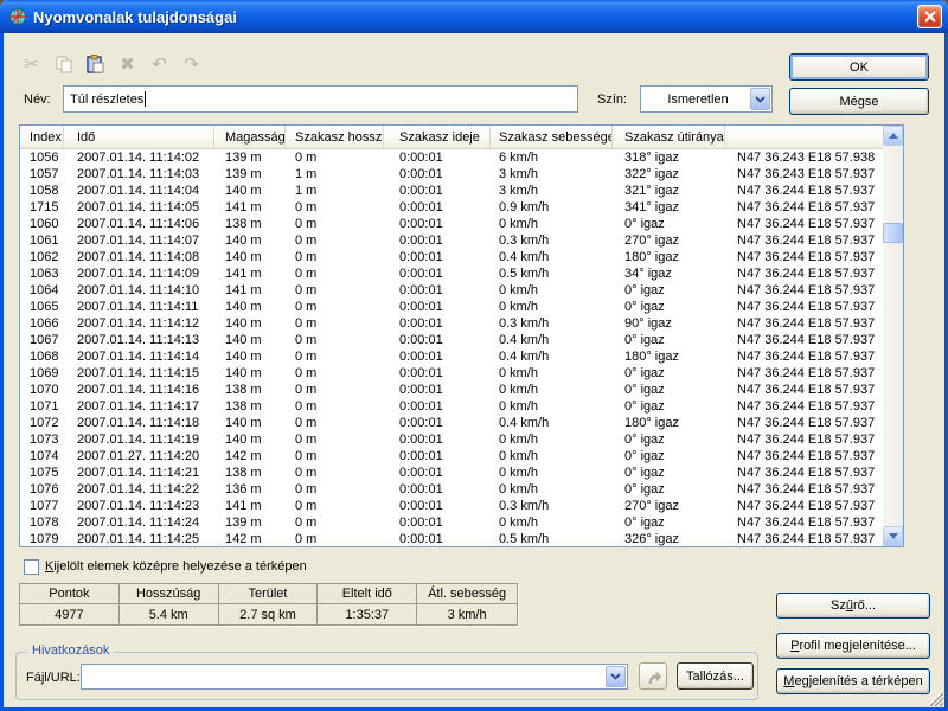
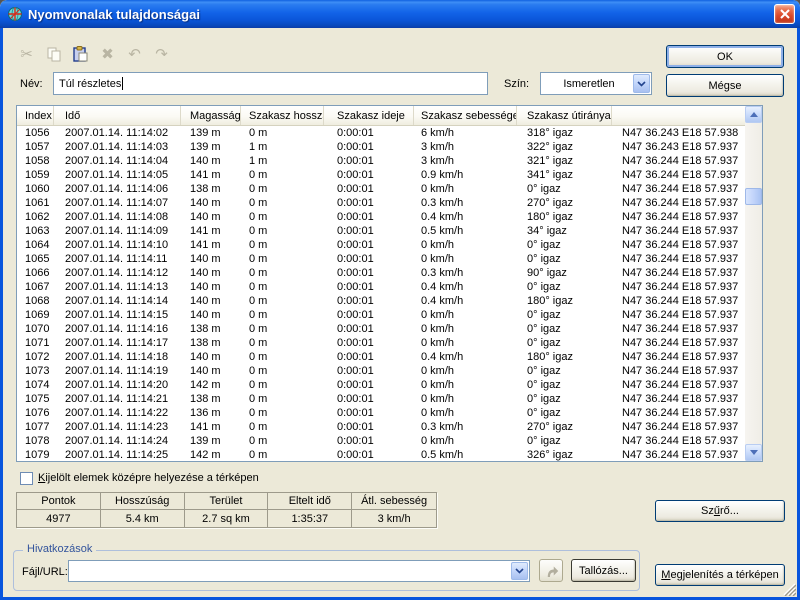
  Nyomvonalak tulajdonságai
  ✂
  ✖
  ↶
  ↷
  Név:
  Túl részletes
  Szín:
  Ismeretlen
  OK
  Mégse
  Index
  Idő
  Magasság
  Szakasz hossz
  Szakasz ideje
  Szakasz sebessége
  Szakasz útiránya
  1056
  2007.01.14. 11:14:02
  139 m
  0 m
  0:00:01
  6 km/h
  318° igaz
  N47 36.243 E18 57.938
  1057
  2007.01.14. 11:14:03
  139 m
  1 m
  0:00:01
  3 km/h
  322° igaz
  N47 36.243 E18 57.937
  1058
  2007.01.14. 11:14:04
  140 m
  1 m
  0:00:01
  3 km/h
  321° igaz
  N47 36.244 E18 57.937
- 1715
+ 1059
  2007.01.14. 11:14:05
  141 m
  0 m
  0:00:01
  0.9 km/h
  341° igaz
  N47 36.244 E18 57.937
  1060
  2007.01.14. 11:14:06
  138 m
  0 m
  0:00:01
  0 km/h
  0° igaz
  N47 36.244 E18 57.937
  1061
  2007.01.14. 11:14:07
  140 m
  0 m
  0:00:01
  0.3 km/h
  270° igaz
  N47 36.244 E18 57.937
  1062
  2007.01.14. 11:14:08
  140 m
  0 m
  0:00:01
  0.4 km/h
  180° igaz
  N47 36.244 E18 57.937
  1063
  2007.01.14. 11:14:09
  141 m
  0 m
  0:00:01
  0.5 km/h
  34° igaz
  N47 36.244 E18 57.937
  1064
  2007.01.14. 11:14:10
  141 m
  0 m
  0:00:01
  0 km/h
  0° igaz
  N47 36.244 E18 57.937
  1065
  2007.01.14. 11:14:11
  140 m
  0 m
  0:00:01
  0 km/h
  0° igaz
  N47 36.244 E18 57.937
  1066
  2007.01.14. 11:14:12
  140 m
  0 m
  0:00:01
  0.3 km/h
  90° igaz
  N47 36.244 E18 57.937
  1067
  2007.01.14. 11:14:13
  140 m
  0 m
  0:00:01
  0.4 km/h
  0° igaz
  N47 36.244 E18 57.937
  1068
  2007.01.14. 11:14:14
  140 m
  0 m
  0:00:01
  0.4 km/h
  180° igaz
  N47 36.244 E18 57.937
  1069
  2007.01.14. 11:14:15
  140 m
  0 m
  0:00:01
  0 km/h
  0° igaz
  N47 36.244 E18 57.937
  1070
  2007.01.14. 11:14:16
  138 m
  0 m
  0:00:01
  0 km/h
  0° igaz
  N47 36.244 E18 57.937
  1071
  2007.01.14. 11:14:17
  138 m
  0 m
  0:00:01
  0 km/h
  0° igaz
  N47 36.244 E18 57.937
  1072
  2007.01.14. 11:14:18
  140 m
  0 m
  0:00:01
  0.4 km/h
  180° igaz
  N47 36.244 E18 57.937
  1073
  2007.01.14. 11:14:19
  140 m
  0 m
  0:00:01
  0 km/h
  0° igaz
  N47 36.244 E18 57.937
  1074
- 2007.01.27. 11:14:20
+ 2007.01.14. 11:14:20
  142 m
  0 m
  0:00:01
  0 km/h
  0° igaz
  N47 36.244 E18 57.937
  1075
  2007.01.14. 11:14:21
  138 m
  0 m
  0:00:01
  0 km/h
  0° igaz
  N47 36.244 E18 57.937
  1076
  2007.01.14. 11:14:22
  136 m
  0 m
  0:00:01
  0 km/h
  0° igaz
  N47 36.244 E18 57.937
  1077
  2007.01.14. 11:14:23
  141 m
  0 m
  0:00:01
  0.3 km/h
  270° igaz
  N47 36.244 E18 57.937
  1078
  2007.01.14. 11:14:24
  139 m
  0 m
  0:00:01
  0 km/h
  0° igaz
  N47 36.244 E18 57.937
  1079
  2007.01.14. 11:14:25
  142 m
  0 m
  0:00:01
  0.5 km/h
  326° igaz
  N47 36.244 E18 57.937
  Kijelölt elemek középre helyezése a térképen
  Pontok
  Hosszúság
  Terület
  Eltelt idő
  Átl. sebesség
  4977
  5.4 km
  2.7 sq km
  1:35:37
  3 km/h
  Sz
  ű
  rő...
- P
- rofil megjelenítése...
  M
  egjelenítés a térképen
  Hivatkozások
  Fájl/URL:
  Tallózás...
